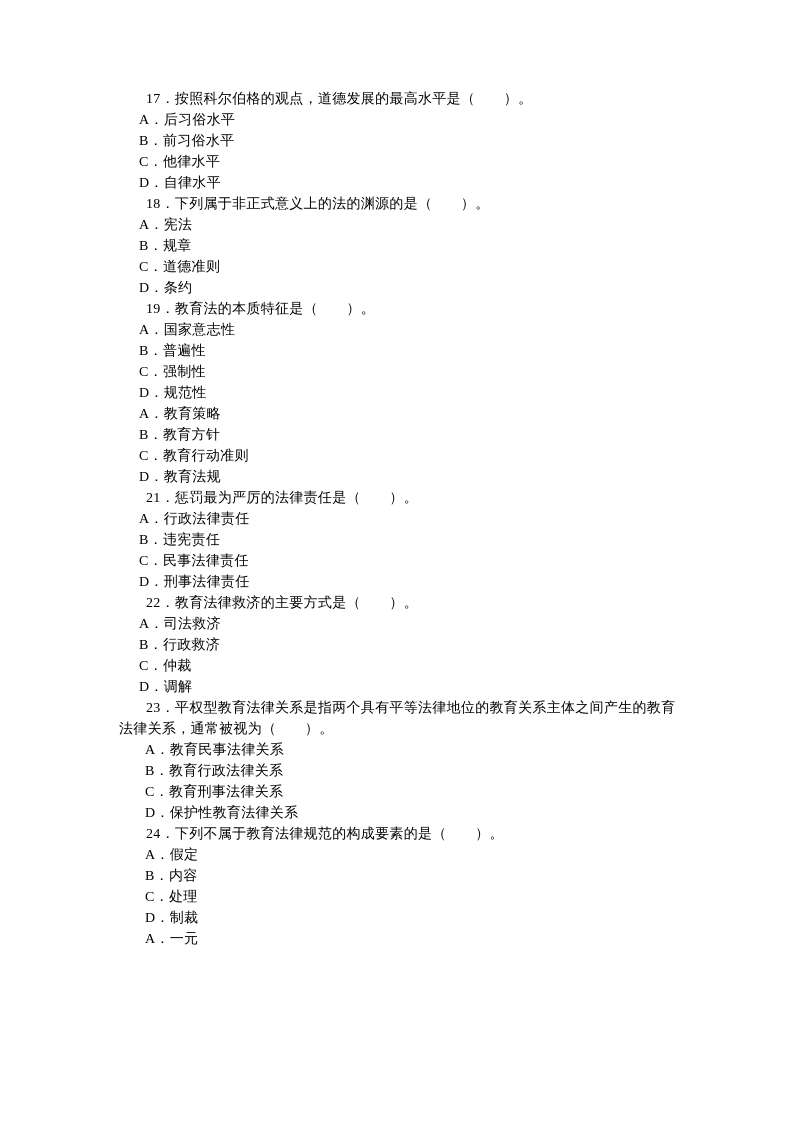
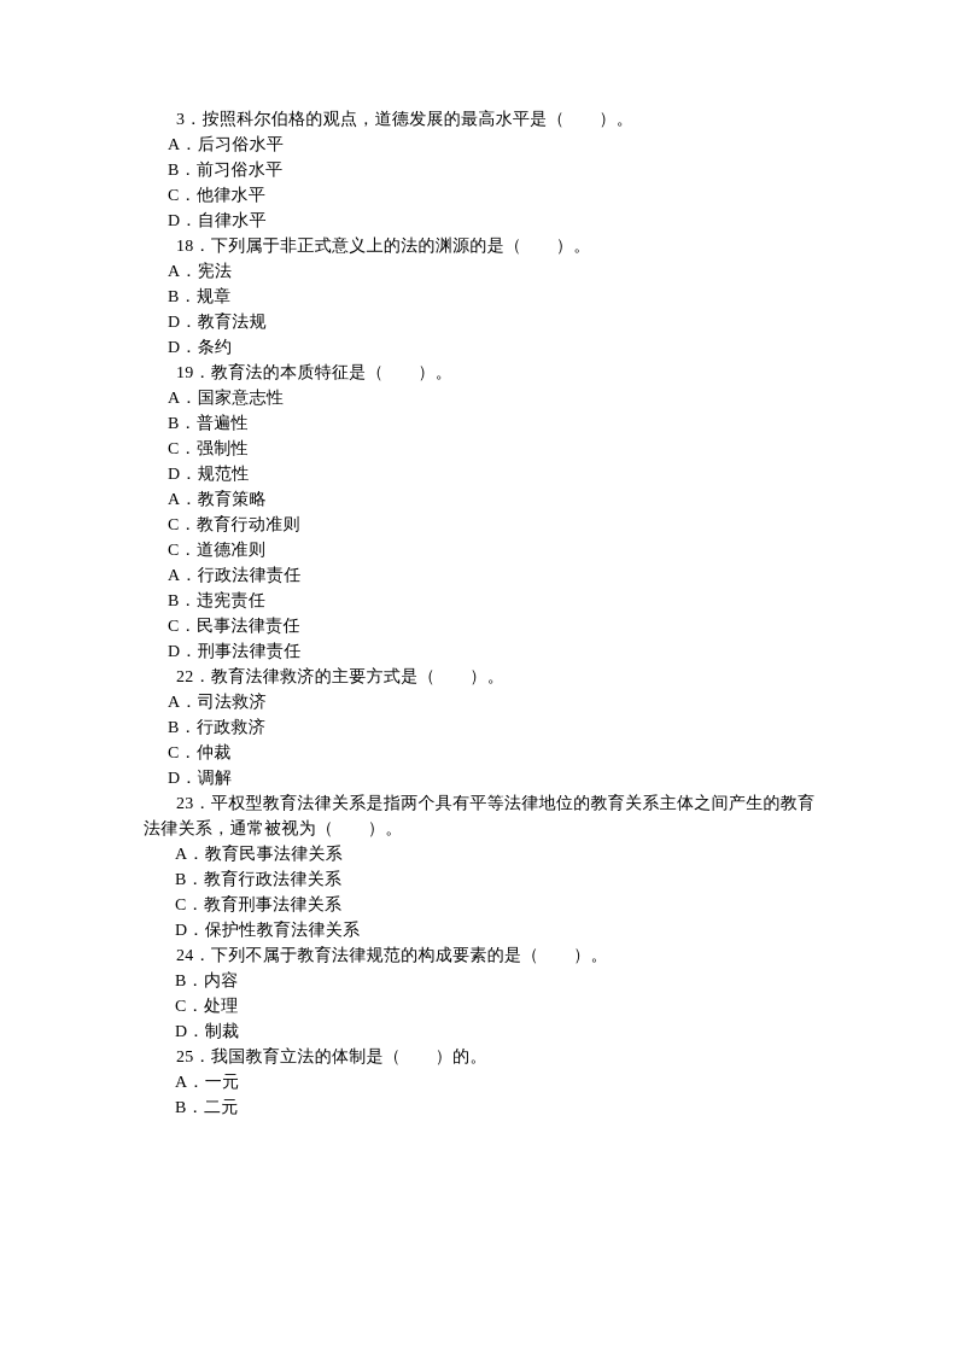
- 17．按照科尔伯格的观点，道德发展的最高水平是（ ）。
+ 3．按照科尔伯格的观点，道德发展的最高水平是（ ）。
  A．后习俗水平
  B．前习俗水平
  C．他律水平
  D．自律水平
  18．下列属于非正式意义上的法的渊源的是（ ）。
  A．宪法
  B．规章
- C．道德准则
+ D．教育法规
  D．条约
  19．教育法的本质特征是（ ）。
  A．国家意志性
  B．普遍性
  C．强制性
  D．规范性
  A．教育策略
- B．教育方针
  C．教育行动准则
- D．教育法规
+ C．道德准则
- 21．惩罚最为严厉的法律责任是（ ）。
  A．行政法律责任
  B．违宪责任
  C．民事法律责任
  D．刑事法律责任
  22．教育法律救济的主要方式是（ ）。
  A．司法救济
  B．行政救济
  C．仲裁
  D．调解
  23．平权型教育法律关系是指两个具有平等法律地位的教育关系主体之间产生的教育法律关系，通常被视为（ ）。
  A．教育民事法律关系
  B．教育行政法律关系
  C．教育刑事法律关系
  D．保护性教育法律关系
  24．下列不属于教育法律规范的构成要素的是（ ）。
- A．假定
  B．内容
  C．处理
  D．制裁
+ 25．我国教育立法的体制是（ ）的。
  A．一元
+ B．二元
